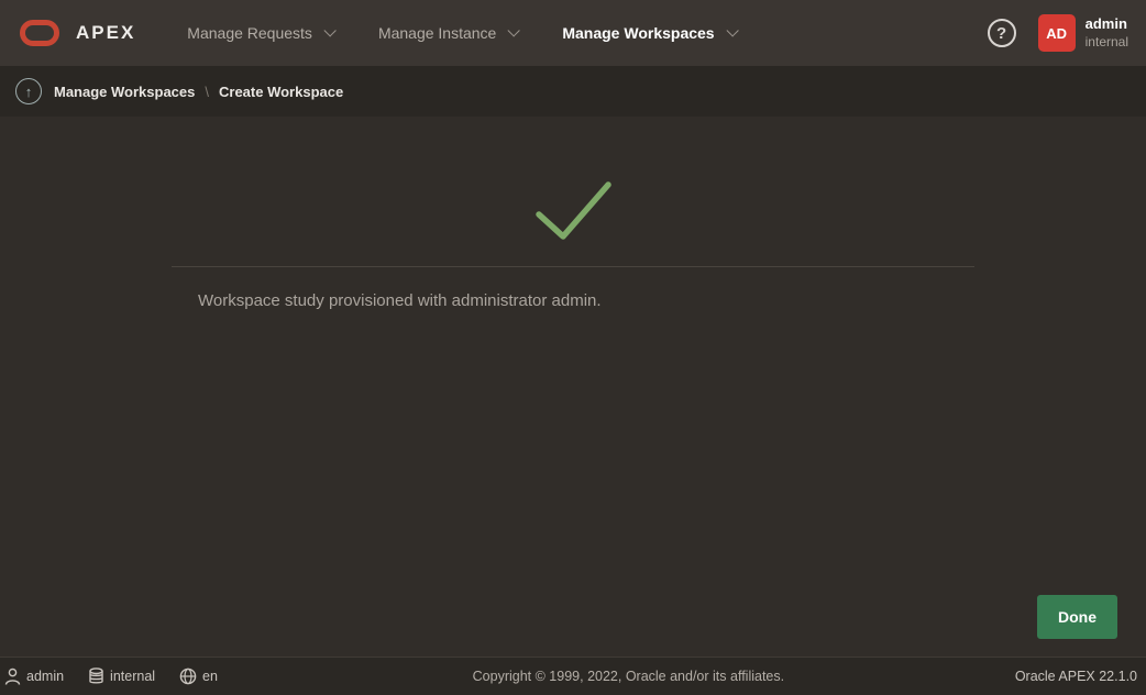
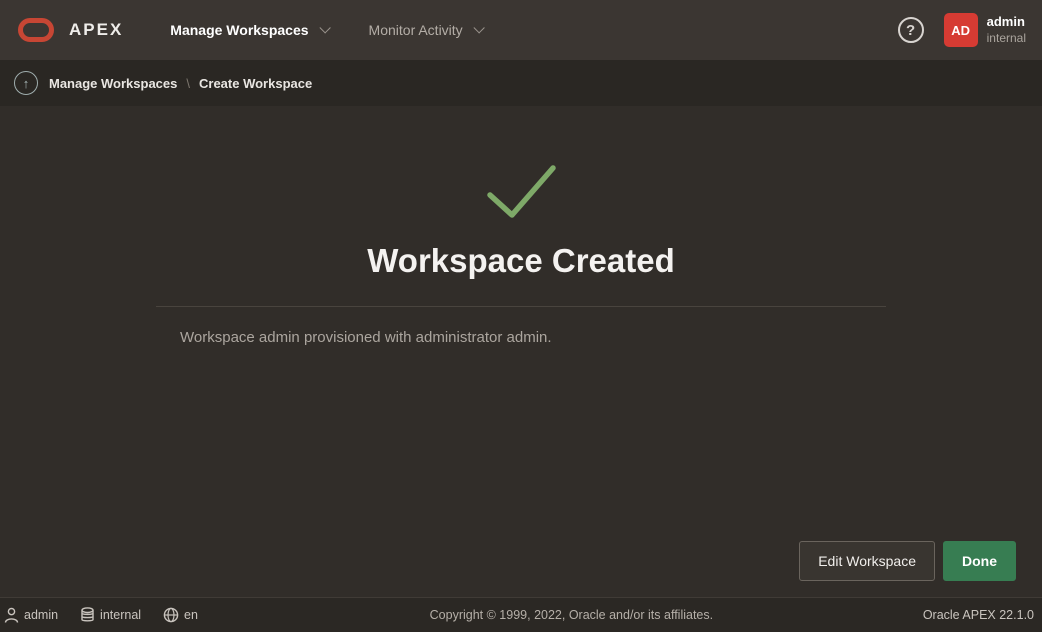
  APEX
- Manage Requests
- Manage Instance
  Manage Workspaces
+ Monitor Activity
  ?
  AD
  admin
  internal
  ↑
  Manage Workspaces
  \
  Create Workspace
+ Workspace Created
- Workspace study provisioned with administrator admin.
+ Workspace admin provisioned with administrator admin.
+ Edit Workspace
  Done
  admin
  internal
  en
  Copyright © 1999, 2022, Oracle and/or its affiliates.
  Oracle APEX 22.1.0
